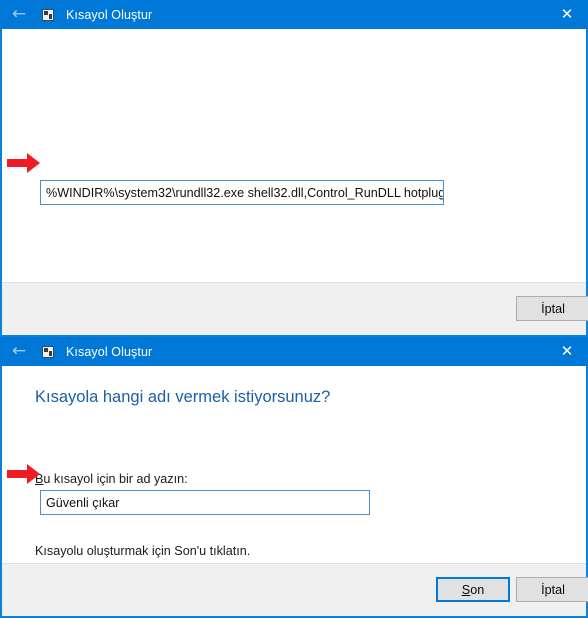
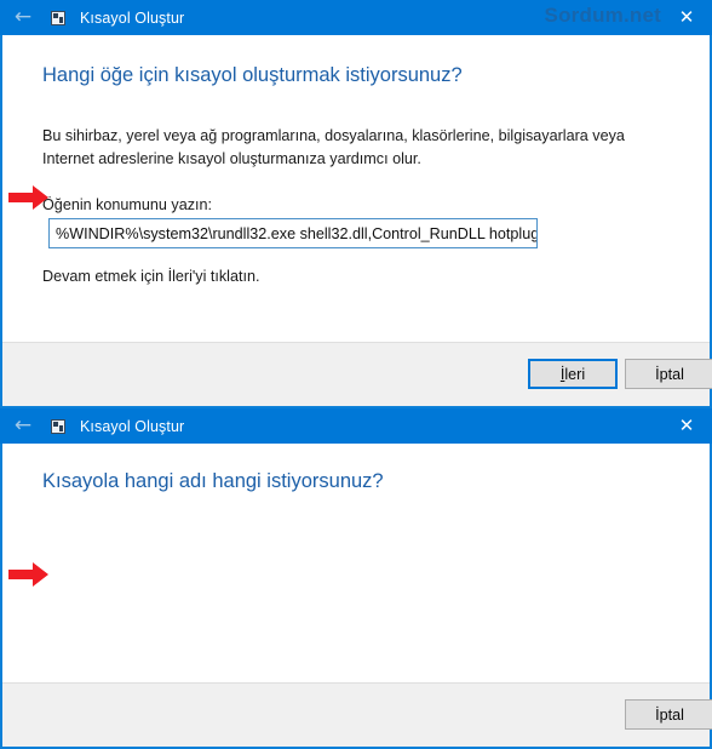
  ←
  Kısayol Oluştur
+ Sordum.net
  ✕
+ Hangi öğe için kısayol oluşturmak istiyorsunuz?
+ Bu sihirbaz, yerel veya ağ programlarına, dosyalarına, klasörlerine, bilgisayarlara veya Internet adreslerine kısayol oluşturmanıza yardımcı olur.
+ Öğenin konumunu yazın:
  %WINDIR%\system32\rundll32.exe shell32.dll,Control_RunDLL hotplug
+ Devam etmek için İleri'yi tıklatın.
+ İ
+ leri
  İptal
  ←
  Kısayol Oluştur
  ✕
- Kısayola hangi adı vermek istiyorsunuz?
+ Kısayola hangi adı hangi istiyorsunuz?
- Bu kısayol için bir ad yazın:
- Güvenli çıkar
- Kısayolu oluşturmak için Son'u tıklatın.
- S
- on
  İptal
